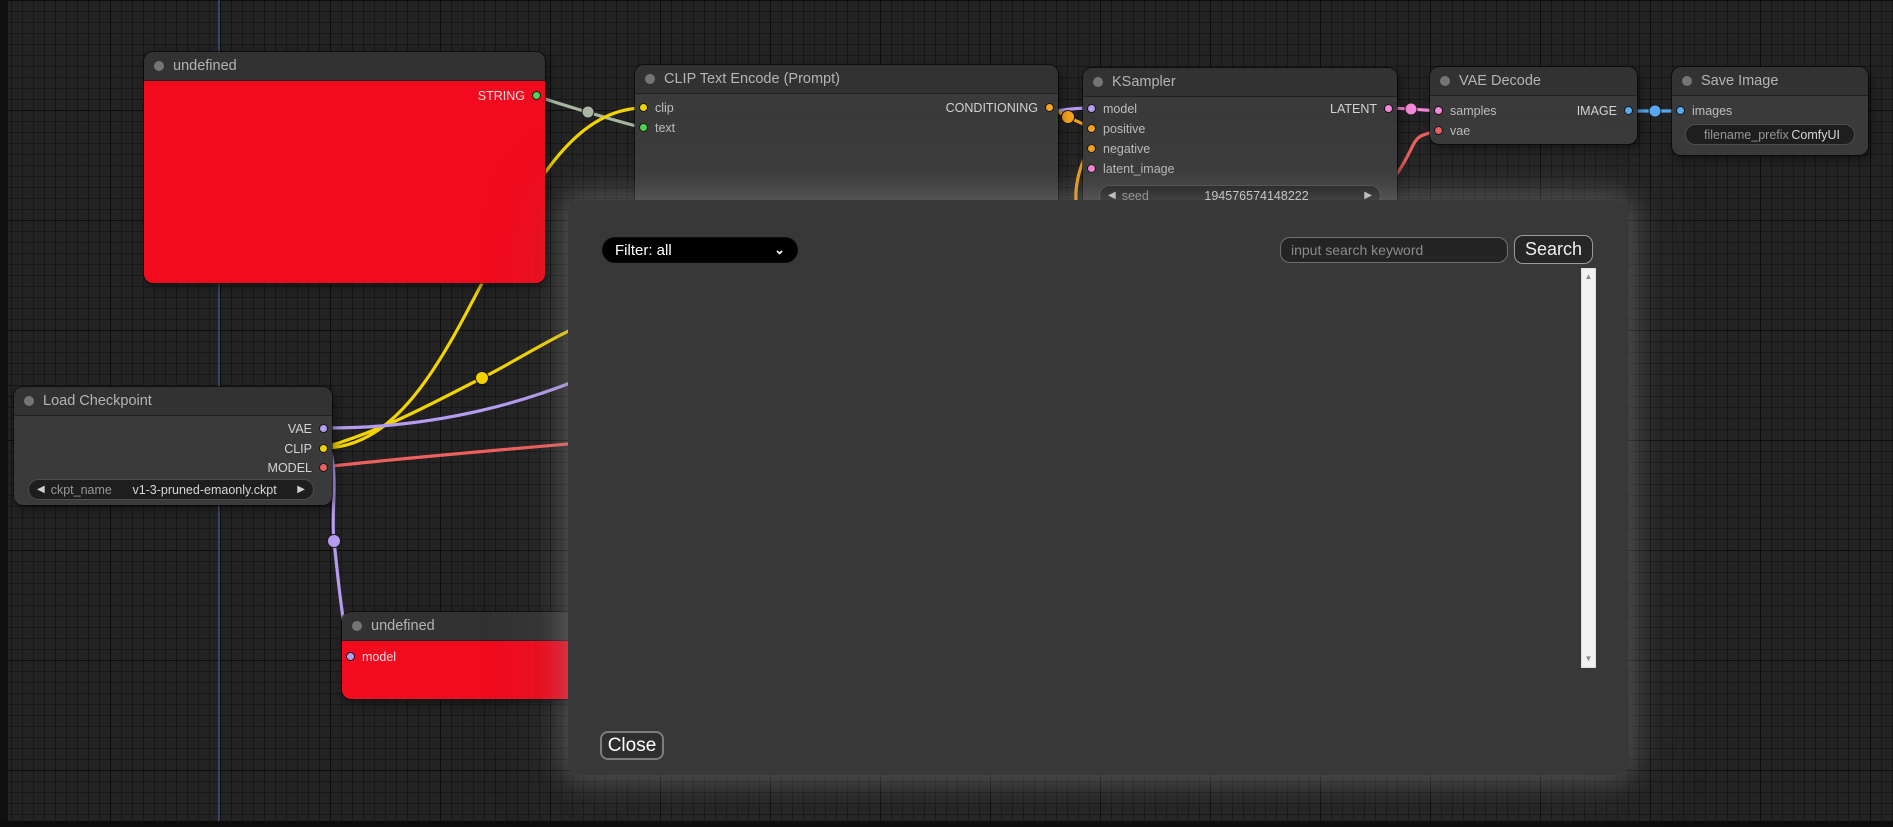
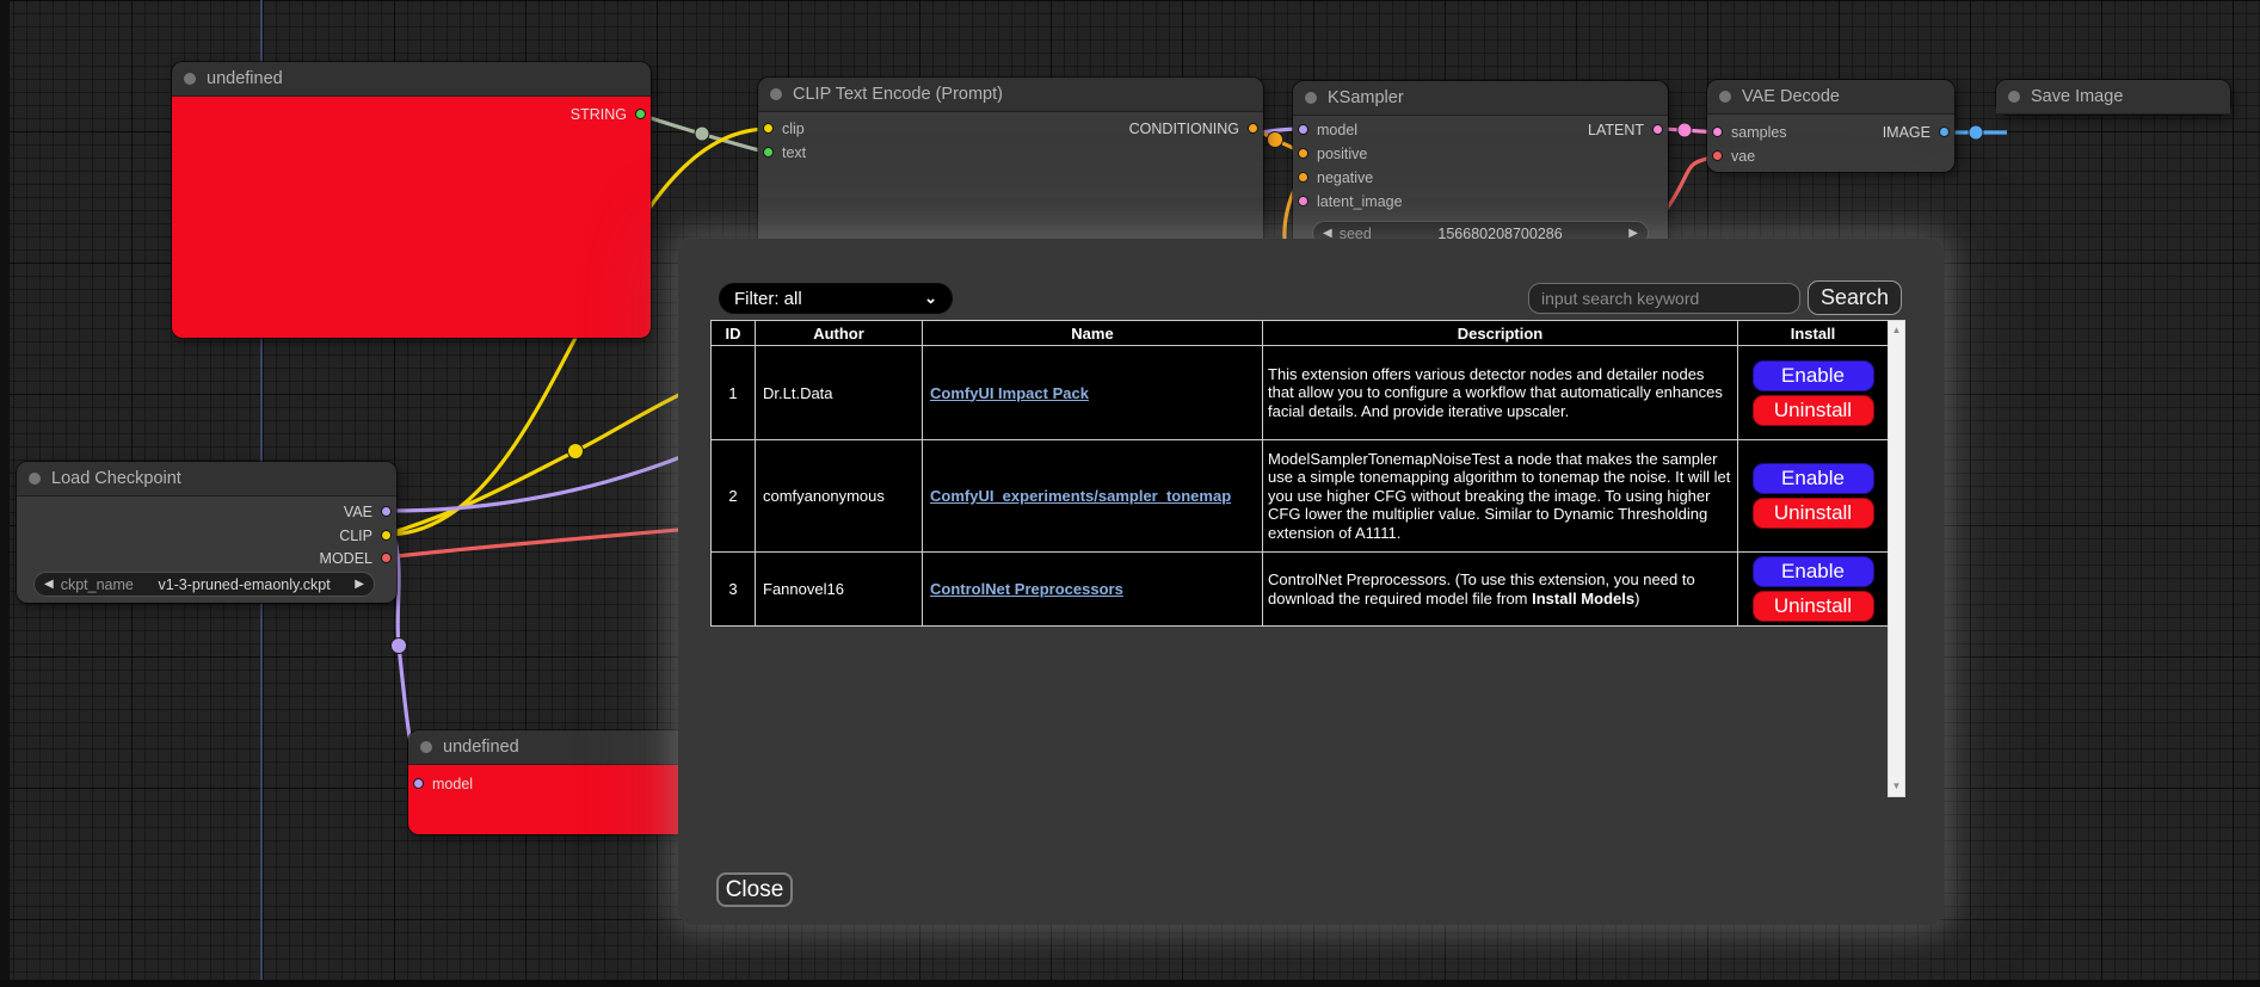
  undefined
  STRING
  CLIP Text Encode (Prompt)
  clip
  text
  CONDITIONING
  KSampler
  model
  positive
  negative
  latent_image
  LATENT
  ◀
  seed
- 194576574148222
+ 156680208700286
  ▶
  VAE Decode
  samples
  vae
  IMAGE
  Save Image
- images
- filename_prefix
- ComfyUI
  Load Checkpoint
  VAE
  CLIP
  MODEL
  ◀
  ckpt_name
  v1-3-pruned-emaonly.ckpt
  ▶
  undefined
  model
  Filter: all
  ⌄
  input search keyword
  Search
+ ID	Author	Name	Description	Install
+ 1	Dr.Lt.Data	ComfyUI Impact Pack	This extension offers various detector nodes and detailer nodes that allow you to configure a workflow that automatically enhances facial details. And provide iterative upscaler.	Enable Uninstall
+ 2	comfyanonymous	ComfyUI_experiments/sampler_tonemap	ModelSamplerTonemapNoiseTest a node that makes the sampler use a simple tonemapping algorithm to tonemap the noise. It will let you use higher CFG without breaking the image. To using higher CFG lower the multiplier value. Similar to Dynamic Thresholding extension of A1111.	Enable Uninstall
+ 3	Fannovel16	ControlNet Preprocessors	ControlNet Preprocessors. (To use this extension, you need to download the required model file from Install Models)	Enable Uninstall
  ▲
  ▼
  Close
